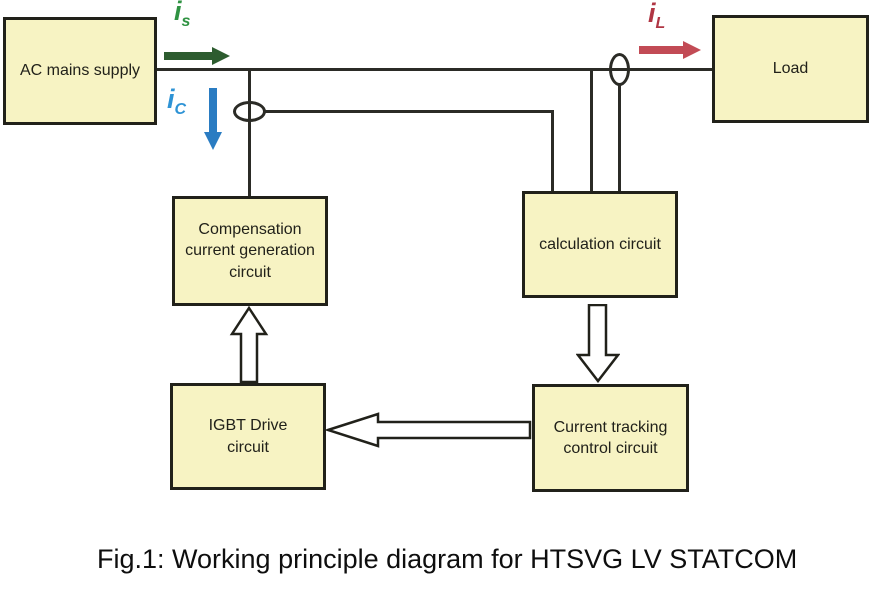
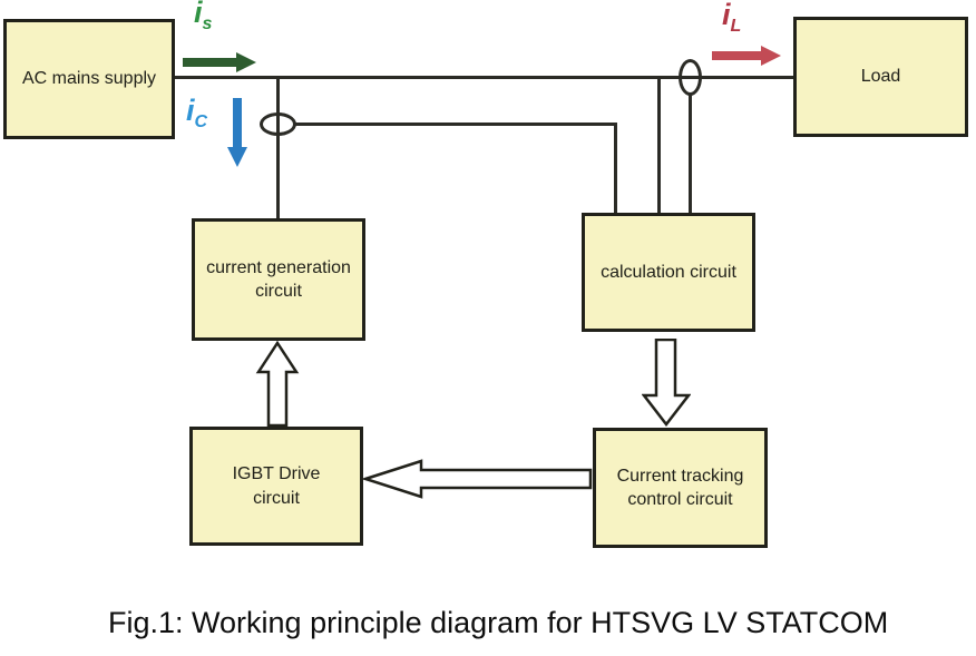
  AC mains supply
  Load
- Compensation
  current generation
  circuit
  calculation circuit
  IGBT Drive
  circuit
  Current tracking
  control circuit
  is
  iC
  iL
  Fig.1: Working principle diagram for HTSVG LV STATCOM
